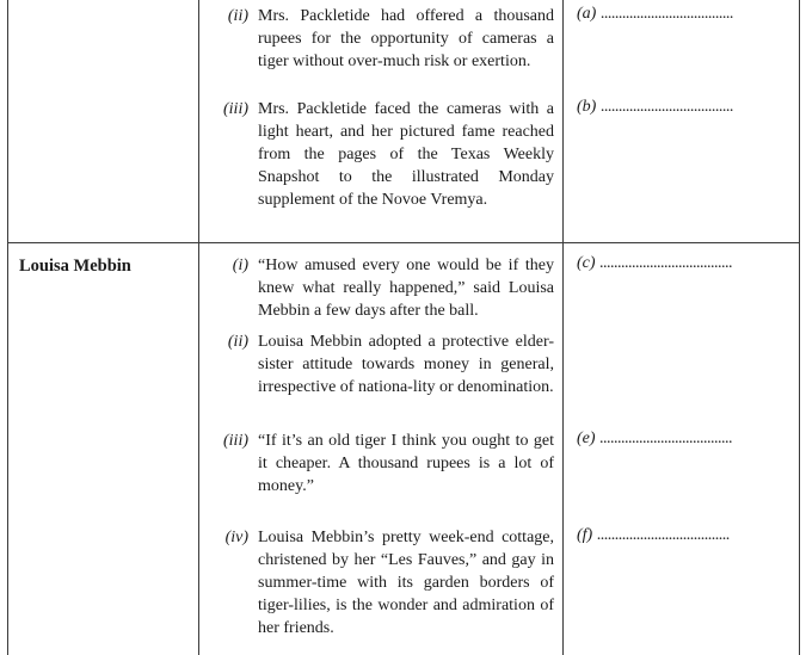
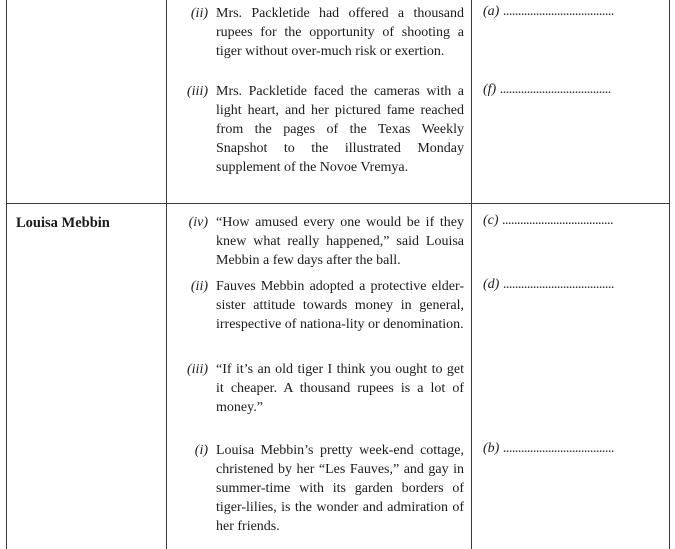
  (ii)
- Mrs. Packletide had offered a thousand rupees for the opportunity of cameras a tiger without over-much risk or exertion.
+ Mrs. Packletide had offered a thousand rupees for the opportunity of shooting a tiger without over-much risk or exertion.
  (a) .....................................
  (iii)
  Mrs. Packletide faced the cameras with a light heart, and her pictured fame reached from the pages of the Texas Weekly Snapshot to the illustrated Monday supplement of the Novoe Vremya.
- (b) .....................................
+ (f) .....................................
  Louisa Mebbin
- (i)
+ (iv)
  “How amused every one would be if they knew what really happened,” said Louisa Mebbin a few days after the ball.
  (c) .....................................
  (ii)
- Louisa Mebbin adopted a protective elder-sister attitude towards money in general, irrespective of nationa-lity or denomination.
+ Fauves Mebbin adopted a protective elder-sister attitude towards money in general, irrespective of nationa-lity or denomination.
+ (d) .....................................
  (iii)
  “If it’s an old tiger I think you ought to get it cheaper. A thousand rupees is a lot of money.”
- (e) .....................................
- (iv)
+ (i)
  Louisa Mebbin’s pretty week-end cottage, christened by her “Les Fauves,” and gay in summer-time with its garden borders of tiger-lilies, is the wonder and admiration of her friends.
- (f) .....................................
+ (b) .....................................
